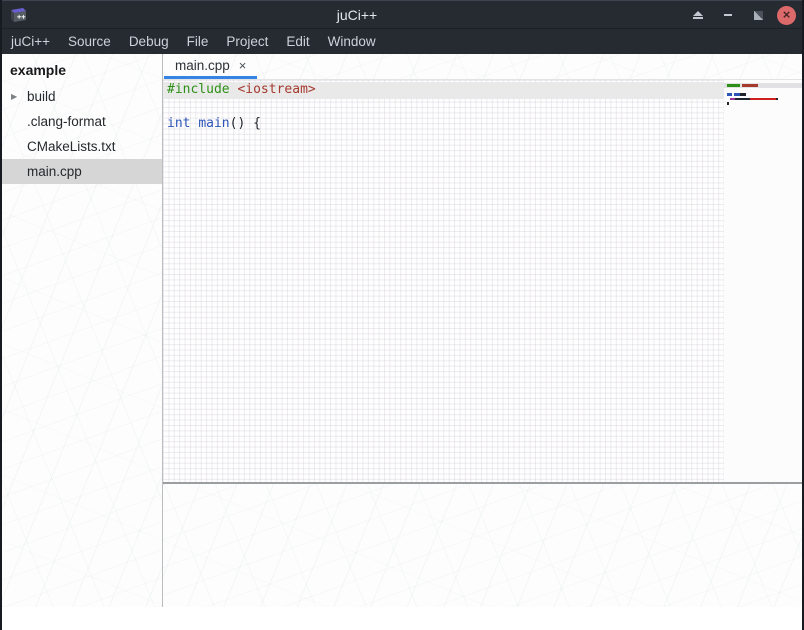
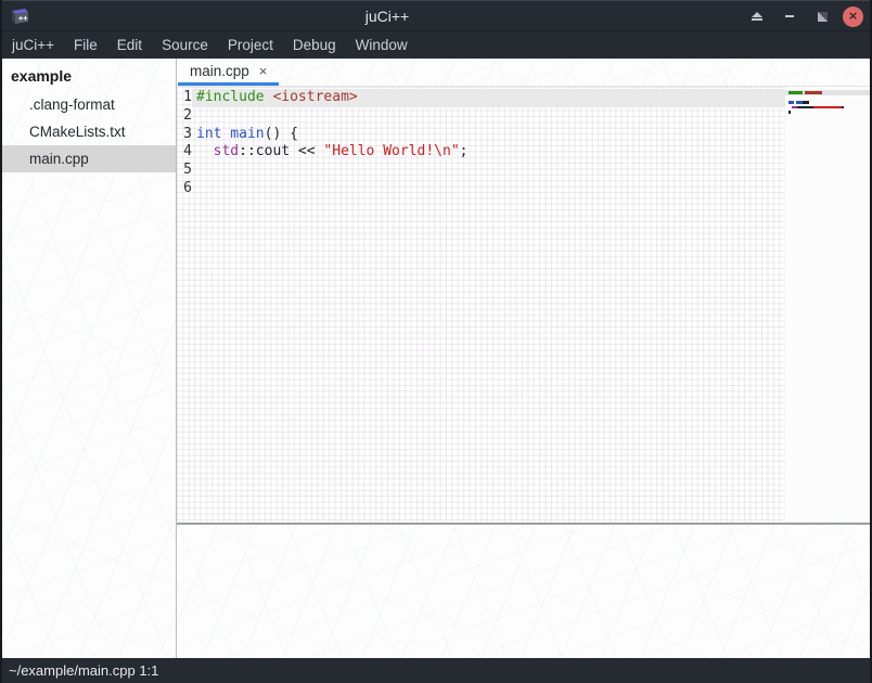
  ++
  juCi++
  ×
  juCi++
- Source
+ File
- Debug
+ Edit
- File
+ Source
  Project
- Edit
+ Debug
  Window
  example
- ▶
- build
  .clang-format
  CMakeLists.txt
  main.cpp
  main.cpp
  ×
+ 1
+ 2
+ 3
+ 4
+ 5
+ 6
  #include <iostream>
  int main() {
+ std::cout << "Hello World!\n";
+ ~/example/main.cpp 1:1
